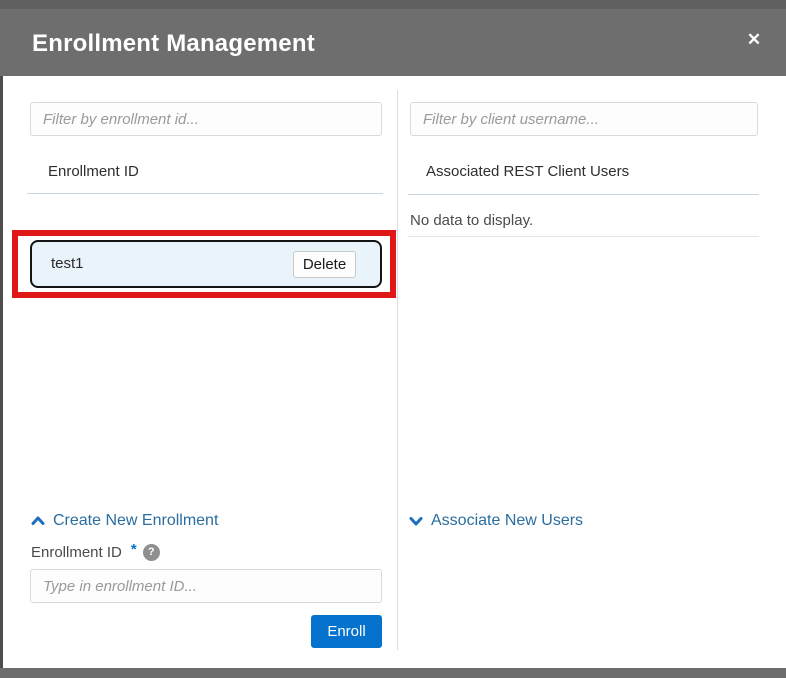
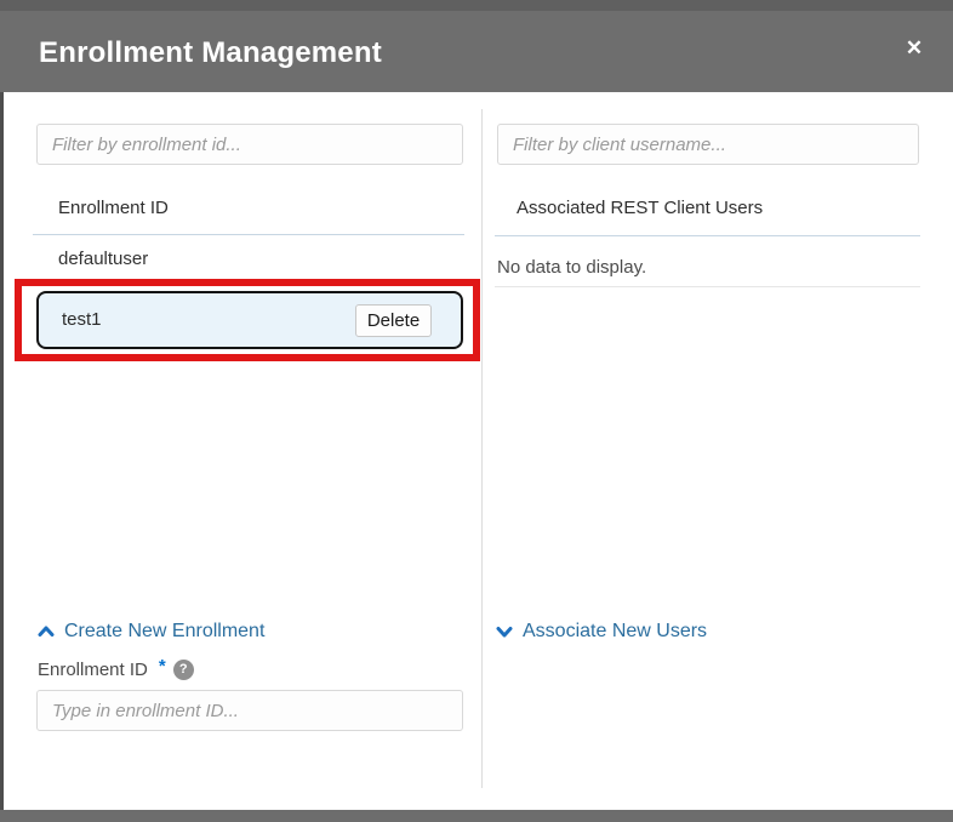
  Enrollment Management
  ✕
  Filter by enrollment id...
  Enrollment ID
+ defaultuser
  test1
  Delete
  Filter by client username...
  Associated REST Client Users
  No data to display.
  Create New Enrollment
  Enrollment ID
  *
  ?
  Type in enrollment ID...
- Enroll
  Associate New Users
